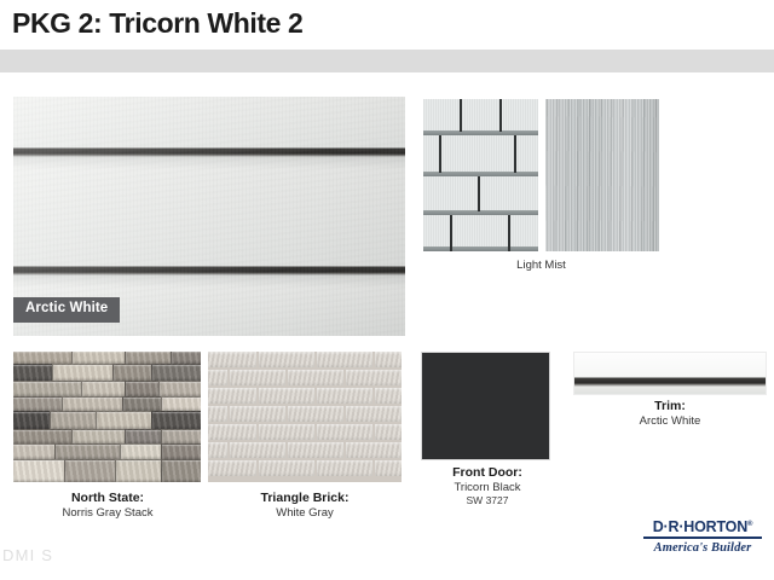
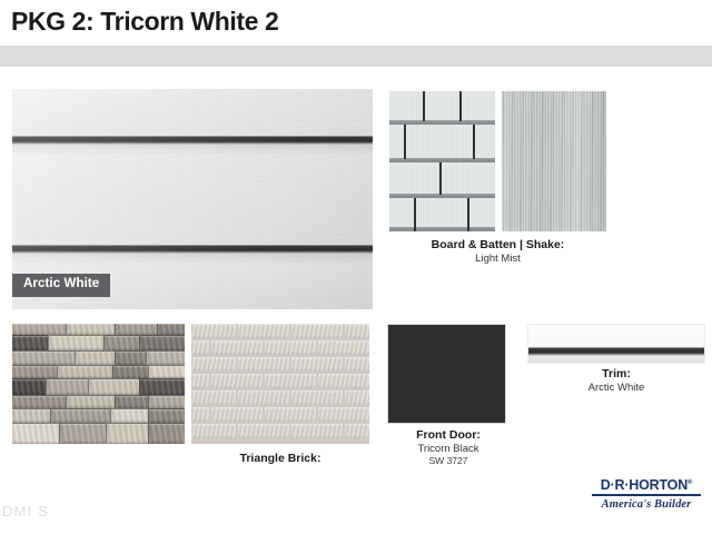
  PKG 2: Tricorn White 2
  Arctic White
+ Board & Batten | Shake:
  Light Mist
- North State:
- Norris Gray Stack
  Triangle Brick:
- White Gray
  Front Door:
  Tricorn Black
  SW 3727
  Trim:
  Arctic White
  DMI S
  D·R·HORTON
  America's Builder
